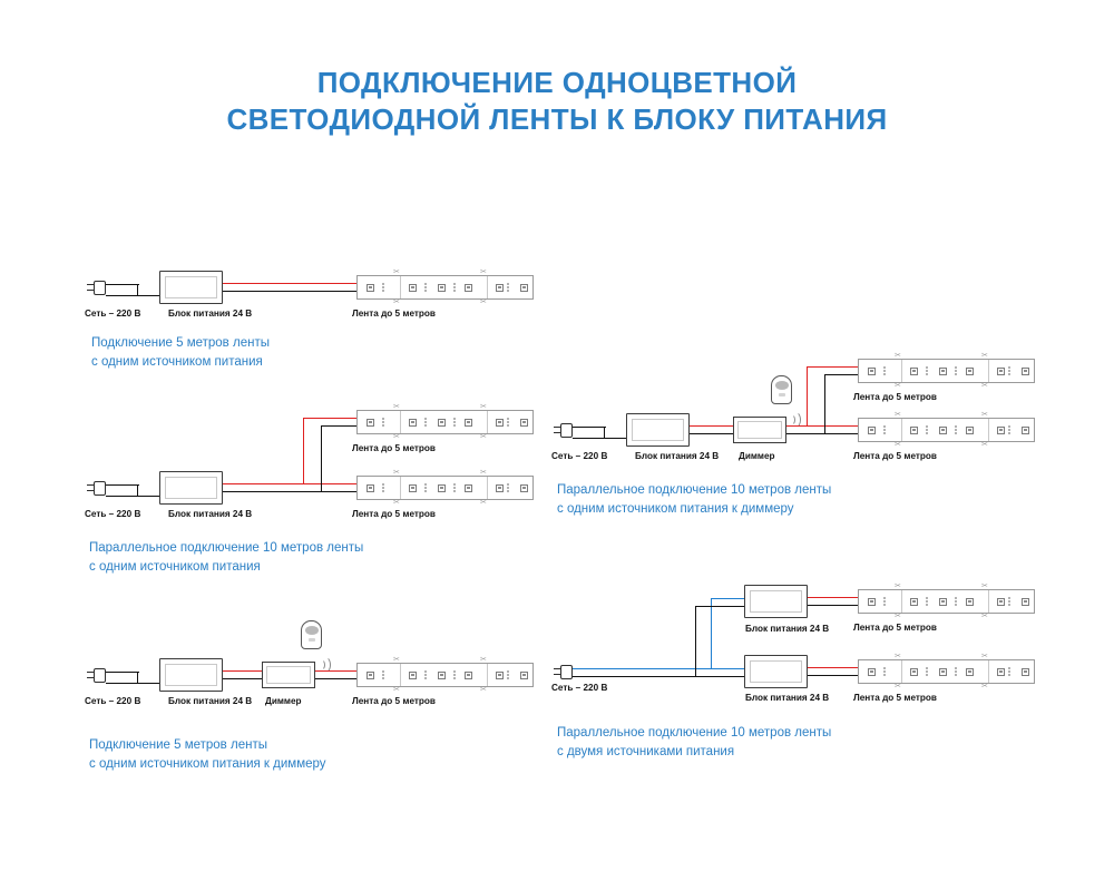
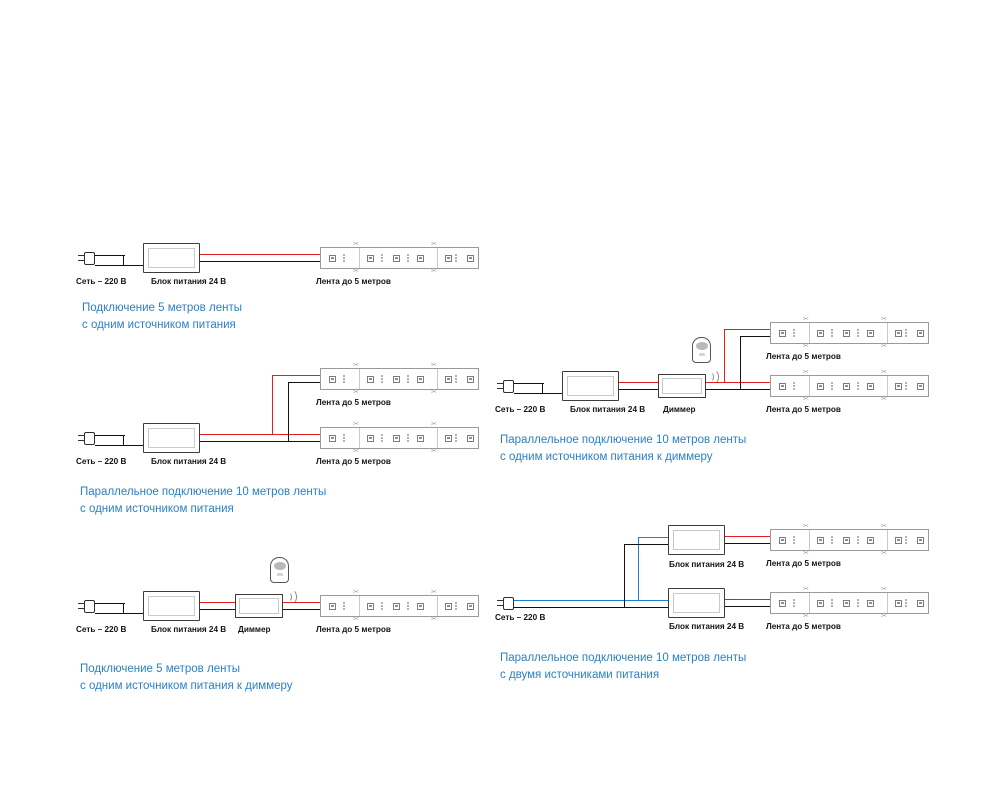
- ПОДКЛЮЧЕНИЕ ОДНОЦВЕТНОЙ
- СВЕТОДИОДНОЙ ЛЕНТЫ К БЛОКУ ПИТАНИЯ
  Сеть – 220 В
  Блок питания 24 В
  Лента до 5 метров
  Подключение 5 метров ленты
  с одним источником питания
  Лента до 5 метров
  Сеть – 220 В
  Блок питания 24 В
  Лента до 5 метров
  Параллельное подключение 10 метров ленты
  с одним источником питания
  Сеть – 220 В
  Блок питания 24 В
  Диммер
  Лента до 5 метров
  Подключение 5 метров ленты
  с одним источником питания к диммеру
  Лента до 5 метров
  Сеть – 220 В
  Блок питания 24 В
  Диммер
  Лента до 5 метров
  Параллельное подключение 10 метров ленты
  с одним источником питания к диммеру
  Лента до 5 метров
  Блок питания 24 В
  Сеть – 220 В
  Блок питания 24 В
  Лента до 5 метров
  Параллельное подключение 10 метров ленты
  с двумя источниками питания
